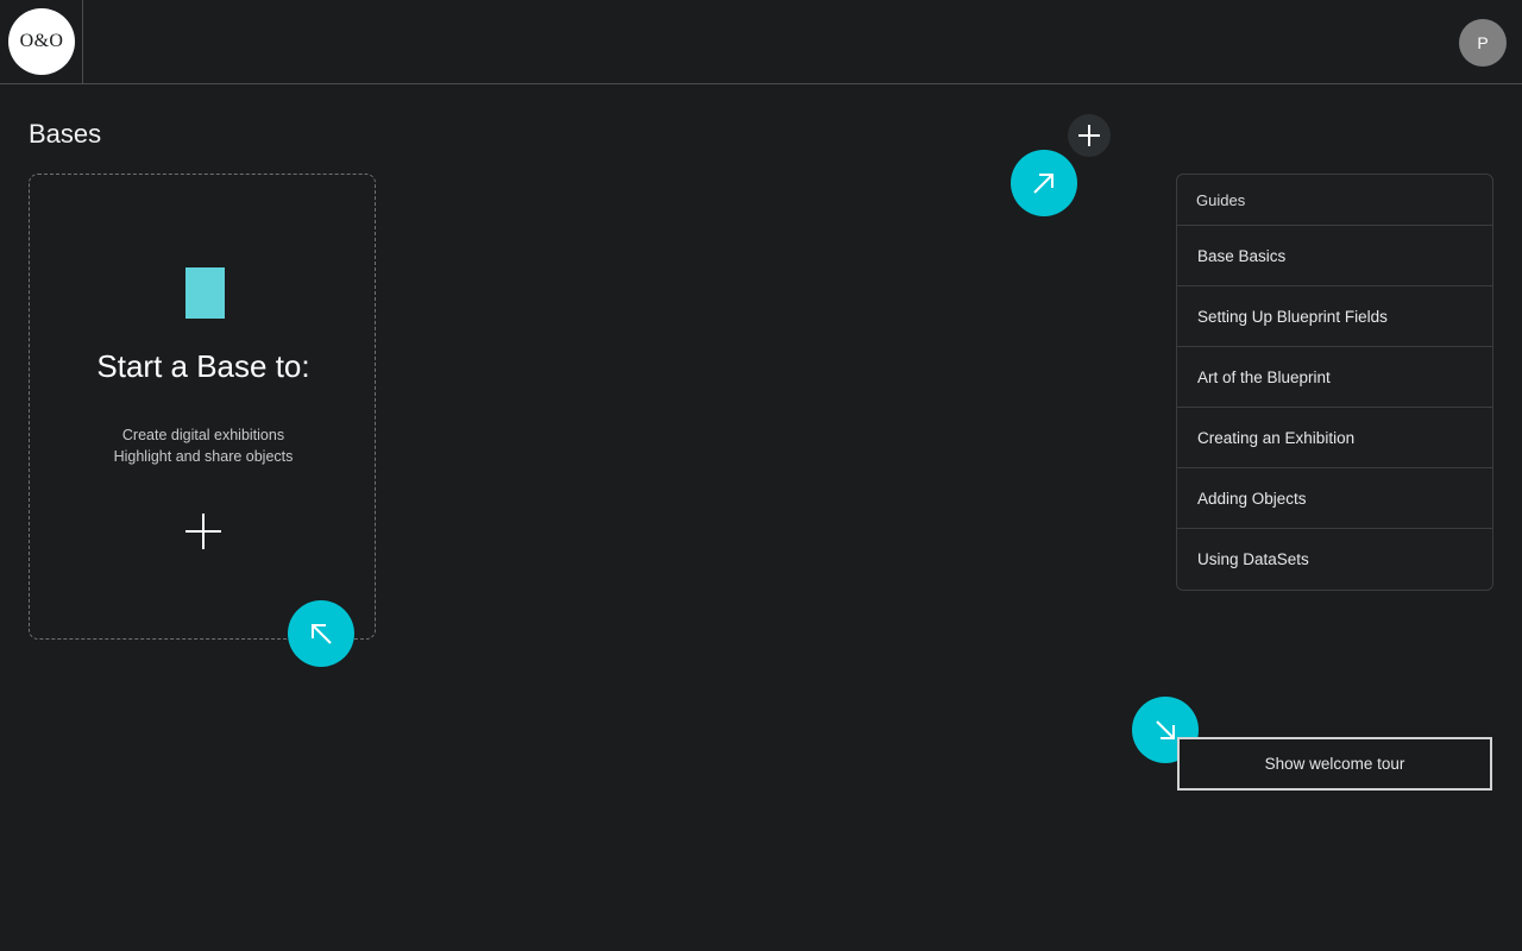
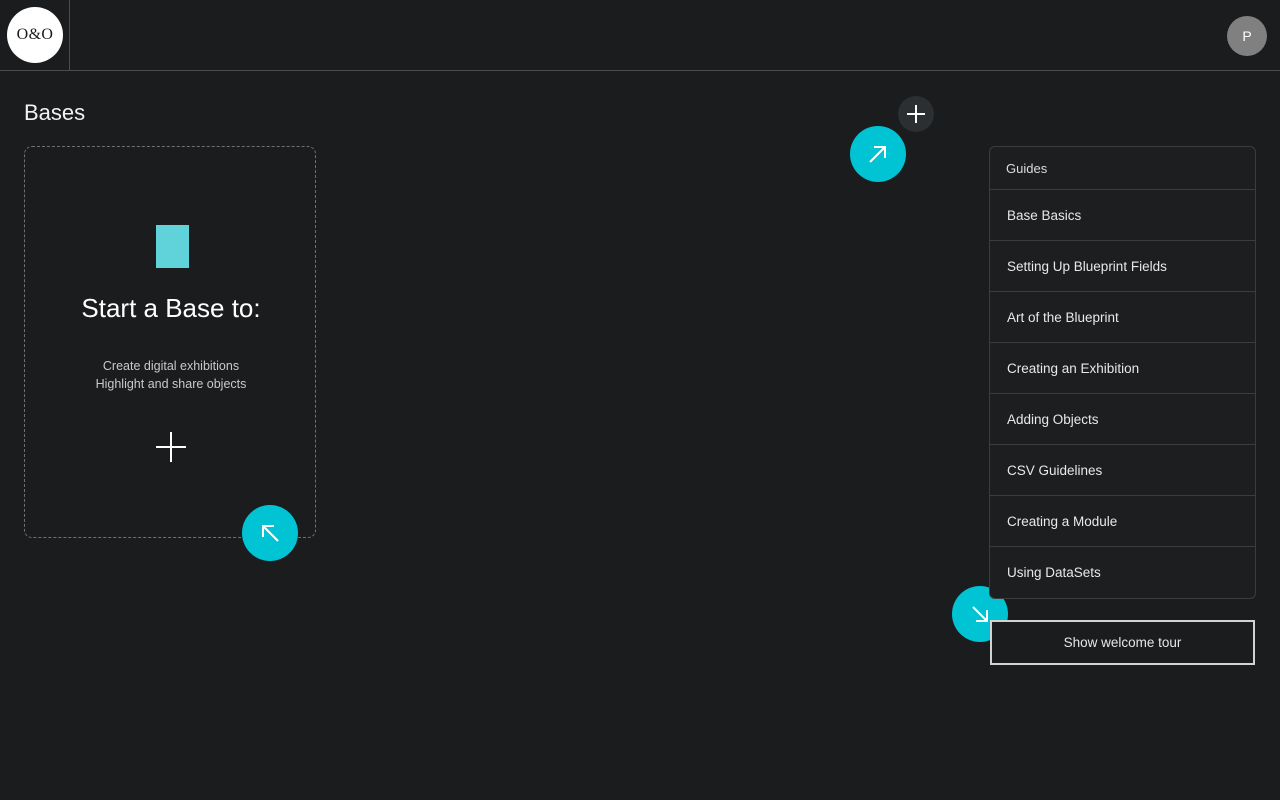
  O&O
  P
  Bases
  Start a Base to:
  Create digital exhibitions
  Highlight and share objects
  Guides
  Base Basics
  Setting Up Blueprint Fields
  Art of the Blueprint
  Creating an Exhibition
  Adding Objects
+ CSV Guidelines
+ Creating a Module
  Using DataSets
  Show welcome tour
